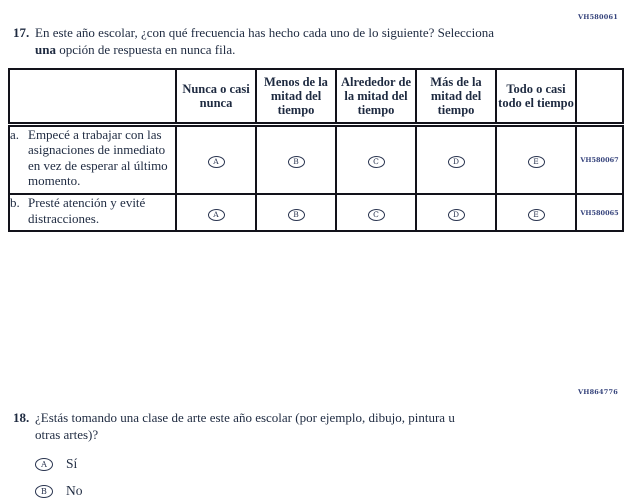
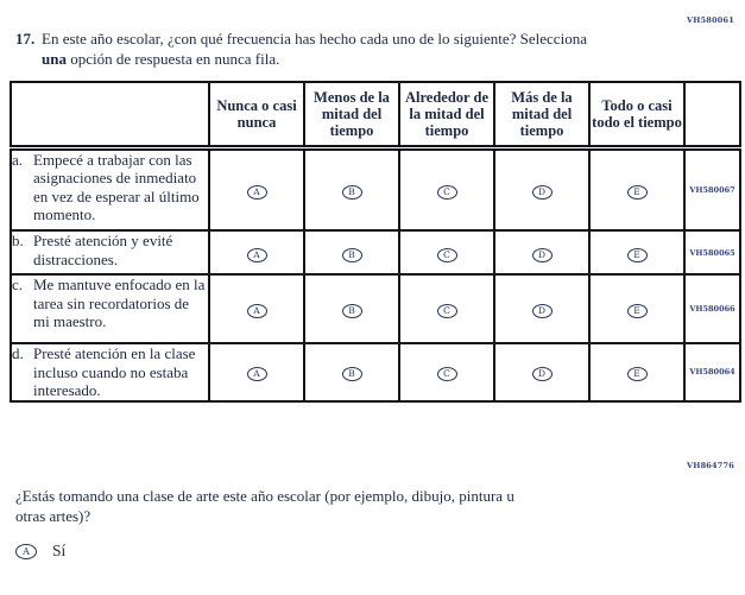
  VH580061
  17.
  En este año escolar, ¿con qué frecuencia has hecho cada uno de lo siguiente? Selecciona
  una opción de respuesta en nunca fila.
  	Nunca o casi nunca	Menos de la mitad del tiempo	Alrededor de la mitad del tiempo	Más de la mitad del tiempo	Todo o casi todo el tiempo
  a. Empecé a trabajar con las asignaciones de inmediato en vez de esperar al último momento.	A	B	C	D	E	VH580067
  b. Presté atención y evité distracciones.	A	B	C	D	E	VH580065
+ c. Me mantuve enfocado en la tarea sin recordatorios de mi maestro.	A	B	C	D	E	VH580066
+ d. Presté atención en la clase incluso cuando no estaba interesado.	A	B	C	D	E	VH580064
  VH864776
- 18.
  ¿Estás tomando una clase de arte este año escolar (por ejemplo, dibujo, pintura u
  otras artes)?
  A
  Sí
- B
- No
